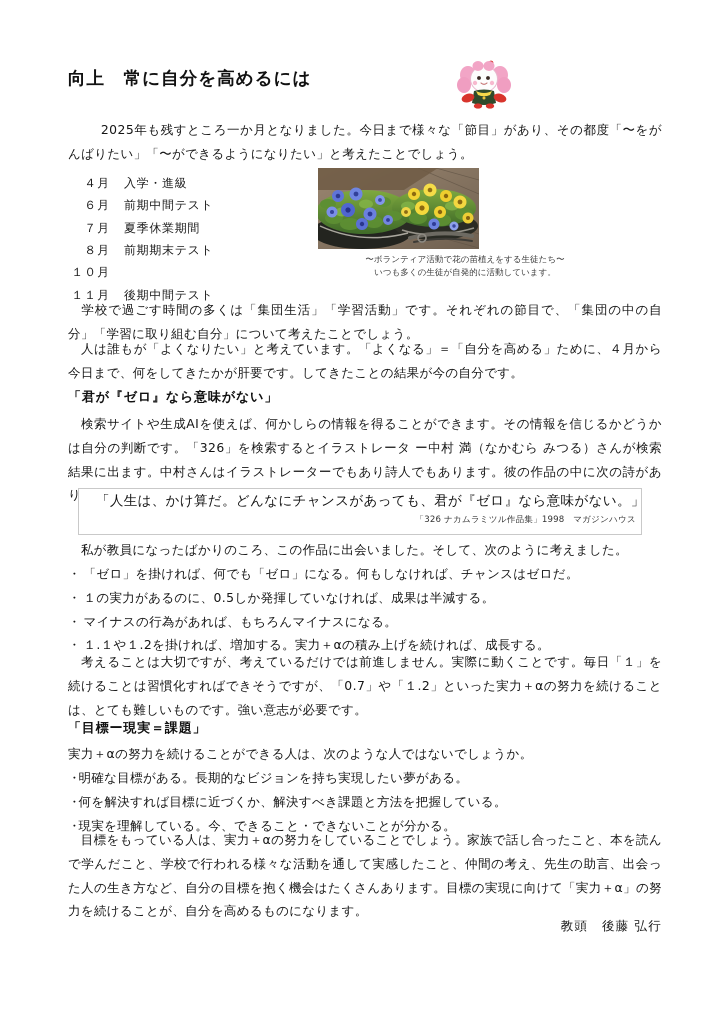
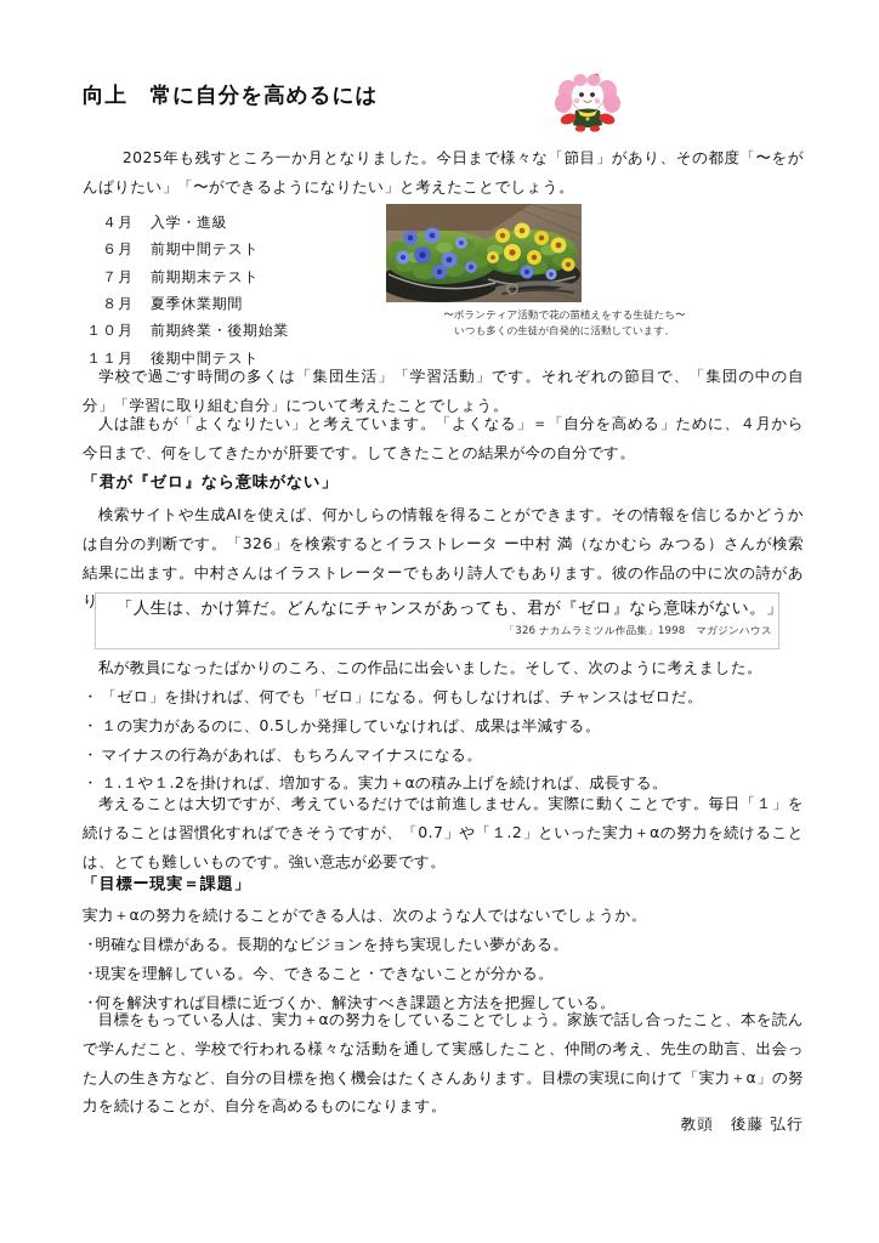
  向上 常に自分を高めるには
  2025年も残すところ一か月となりました。今日まで様々な「節目」があり、その都度「〜をがんばりたい」「〜ができるようになりたい」と考えたことでしょう。
  ４月
  入学・進級
  ６月
  前期中間テスト
  ７月
- 夏季休業期間
+ 前期期末テスト
  ８月
- 前期期末テスト
+ 夏季休業期間
  １０月
+ 前期終業・後期始業
  １１月
  後期中間テスト
  〜ボランティア活動で花の苗植えをする生徒たち〜
  いつも多くの生徒が自発的に活動しています。
  学校で過ごす時間の多くは「集団生活」「学習活動」です。それぞれの節目で、「集団の中の自分」「学習に取り組む自分」について考えたことでしょう。
  人は誰もが「よくなりたい」と考えています。「よくなる」＝「自分を高める」ために、４月から今日まで、何をしてきたかが肝要です。してきたことの結果が今の自分です。
  「君が『ゼロ』なら意味がない」
  検索サイトや生成AIを使えば、何かしらの情報を得ることができます。その情報を信じるかどうかは自分の判断です。「326」を検索するとイラストレータ ー中村 満（なかむら みつる）さんが検索結果に出ます。中村さんはイラストレーターでもあり詩人でもあります。彼の作品の中に次の詩があり
  「人生は、かけ算だ。どんなにチャンスがあっても、君が『ゼロ』なら意味がない。」
  「326 ナカムラミツル作品集」1998 マガジンハウス
  私が教員になったばかりのころ、この作品に出会いました。そして、次のように考えました。
  ・
  「ゼロ」を掛ければ、何でも「ゼロ」になる。何もしなければ、チャンスはゼロだ。
  ・
  １の実力があるのに、0.5しか発揮していなければ、成果は半減する。
  ・
  マイナスの行為があれば、もちろんマイナスになる。
  ・
  １.１や１.2を掛ければ、増加する。実力＋αの積み上げを続ければ、成長する。
  考えることは大切ですが、考えているだけでは前進しません。実際に動くことです。毎日「１」を続けることは習慣化すればできそうですが、「0.7」や「１.2」といった実力＋αの努力を続けることは、とても難しいものです。強い意志が必要です。
  「目標ー現実＝課題」
  実力＋αの努力を続けることができる人は、次のような人ではないでしょうか。
  ・
  明確な目標がある。長期的なビジョンを持ち実現したい夢がある。
  ・
- 何を解決すれば目標に近づくか、解決すべき課題と方法を把握している。
+ 現実を理解している。今、できること・できないことが分かる。
  ・
- 現実を理解している。今、できること・できないことが分かる。
+ 何を解決すれば目標に近づくか、解決すべき課題と方法を把握している。
  目標をもっている人は、実力＋αの努力をしていることでしょう。家族で話し合ったこと、本を読んで学んだこと、学校で行われる様々な活動を通して実感したこと、仲間の考え、先生の助言、出会った人の生き方など、自分の目標を抱く機会はたくさんあります。目標の実現に向けて「実力＋α」の努力を続けることが、自分を高めるものになります。
  教頭 後藤 弘行
